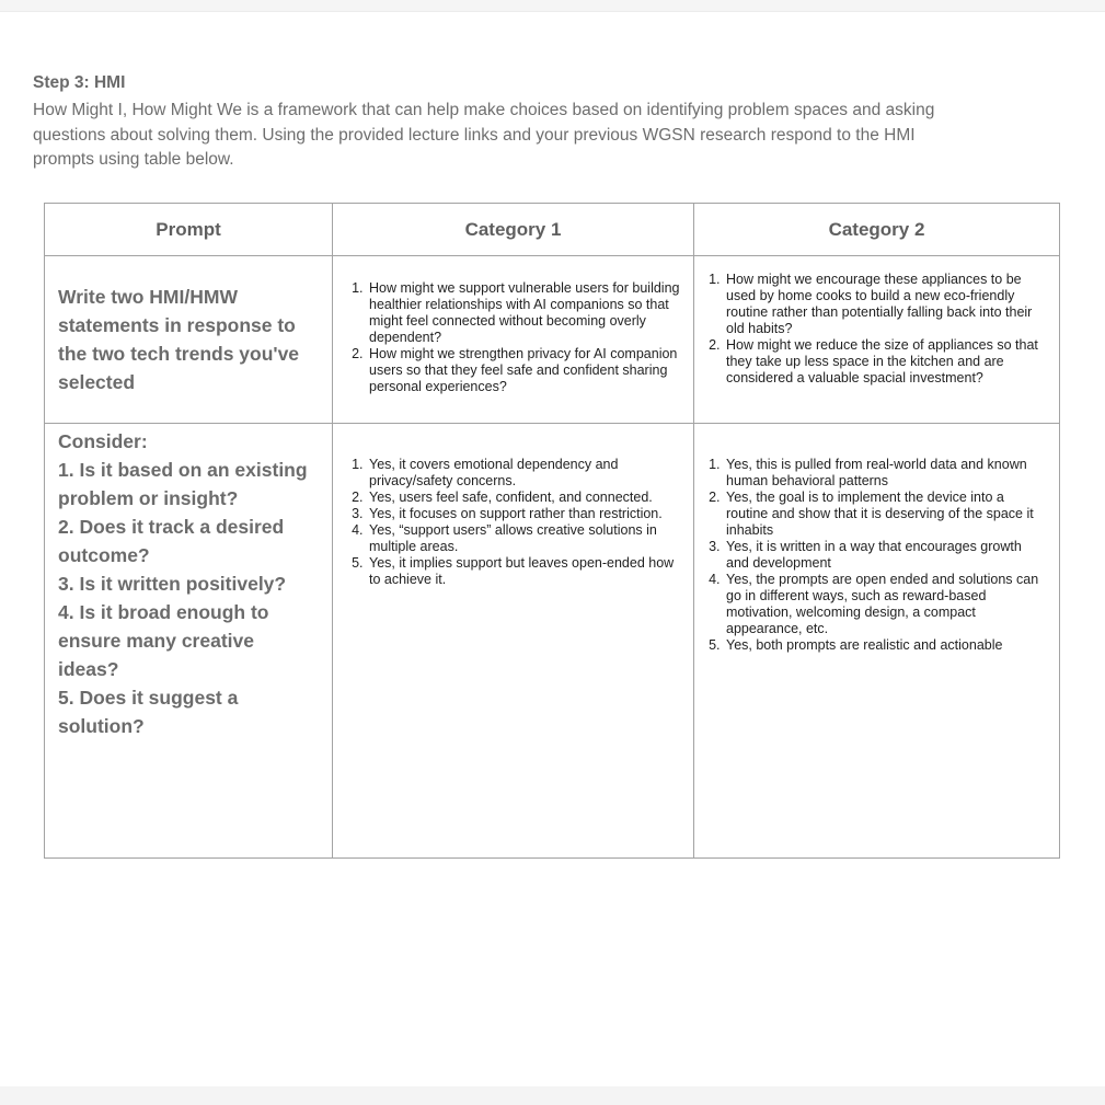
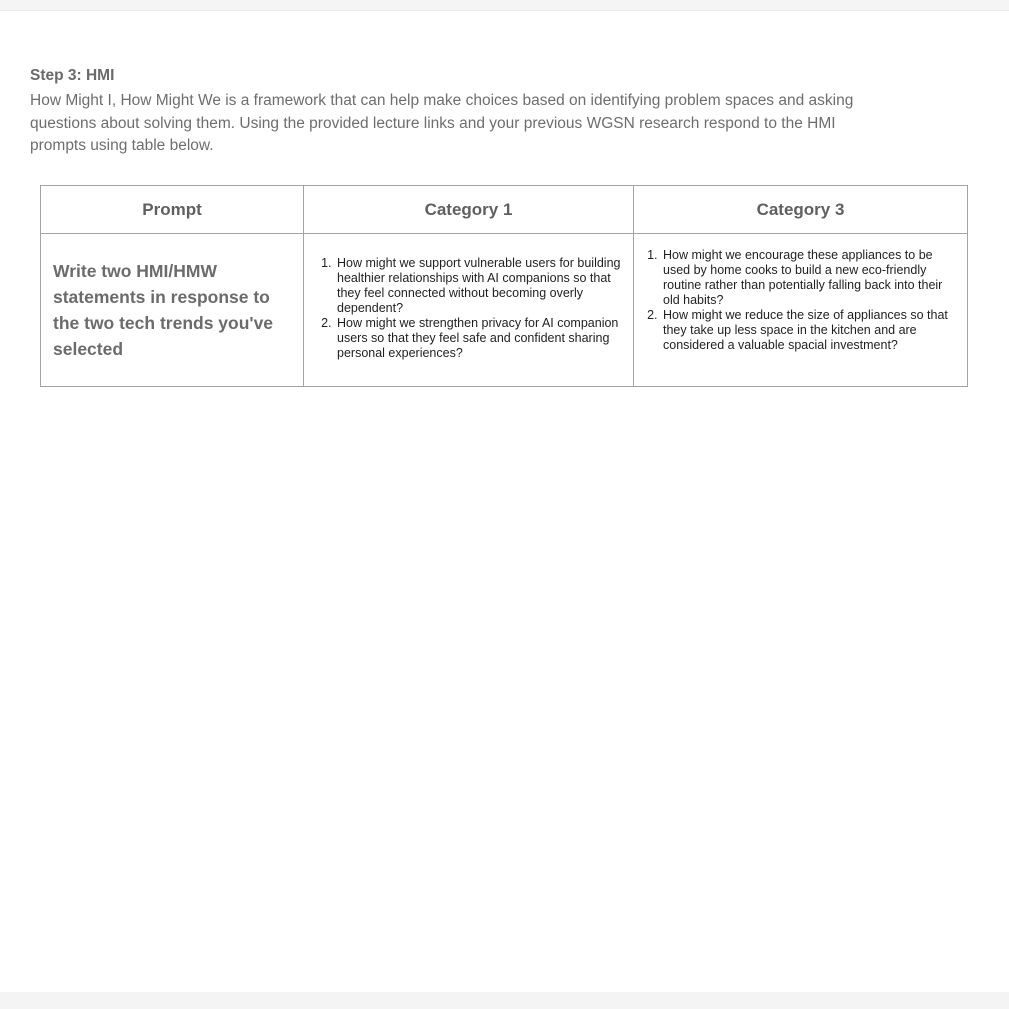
  Step 3: HMI
  How Might I, How Might We is a framework that can help make choices based on identifying problem spaces and asking
  questions about solving them. Using the provided lecture links and your previous WGSN research respond to the HMI
  prompts using table below.
- Prompt	Category 1	Category 2
+ Prompt	Category 1	Category 3
- Write two HMI/HMW statements in response to the two tech trends you've selected	How might we support vulnerable users for building healthier relationships with AI companions so that might feel connected without becoming overly dependent?How might we strengthen privacy for AI companion users so that they feel safe and confident sharing personal experiences?	How might we encourage these appliances to be used by home cooks to build a new eco-friendly routine rather than potentially falling back into their old habits?How might we reduce the size of appliances so that they take up less space in the kitchen and are considered a valuable spacial investment?
+ Write two HMI/HMW statements in response to the two tech trends you've selected	How might we support vulnerable users for building healthier relationships with AI companions so that they feel connected without becoming overly dependent?How might we strengthen privacy for AI companion users so that they feel safe and confident sharing personal experiences?	How might we encourage these appliances to be used by home cooks to build a new eco-friendly routine rather than potentially falling back into their old habits?How might we reduce the size of appliances so that they take up less space in the kitchen and are considered a valuable spacial investment?
- Consider: 1. Is it based on an existing problem or insight? 2. Does it track a desired outcome? 3. Is it written positively? 4. Is it broad enough to ensure many creative ideas? 5. Does it suggest a solution?	Yes, it covers emotional dependency and privacy/safety concerns.Yes, users feel safe, confident, and connected.Yes, it focuses on support rather than restriction.Yes, “support users” allows creative solutions in multiple areas.Yes, it implies support but leaves open-ended how to achieve it.	Yes, this is pulled from real-world data and known human behavioral patternsYes, the goal is to implement the device into a routine and show that it is deserving of the space it inhabitsYes, it is written in a way that encourages growth and developmentYes, the prompts are open ended and solutions can go in different ways, such as reward-based motivation, welcoming design, a compact appearance, etc.Yes, both prompts are realistic and actionable
